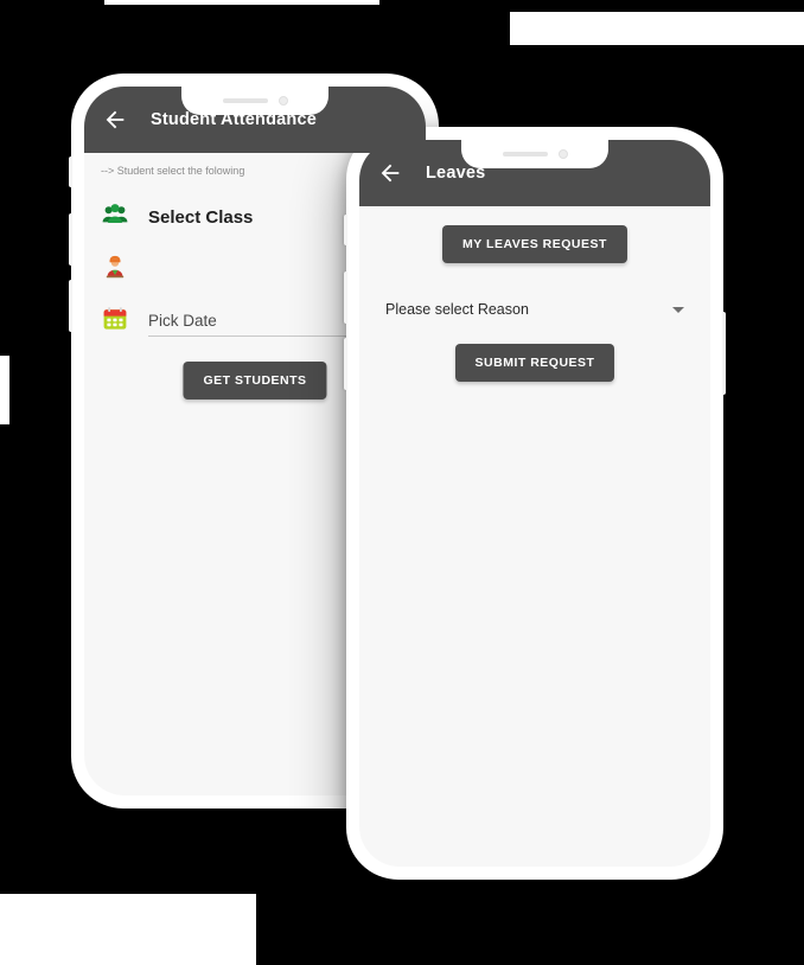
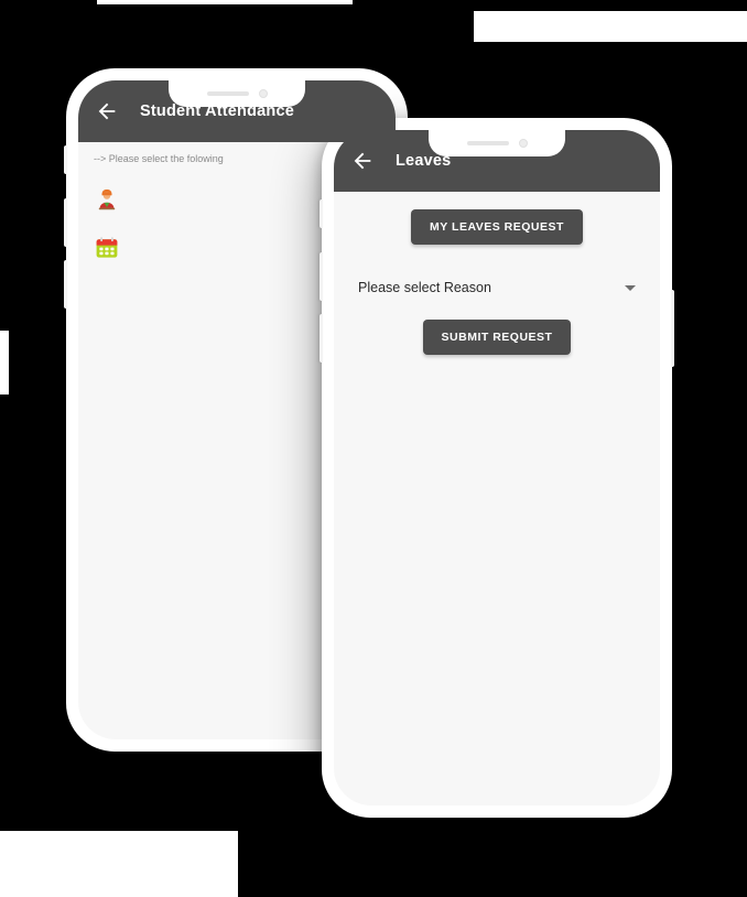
  Student Attendance
- --> Student select the folowing
+ --> Please select the folowing
- Select Class
- Pick Date
- GET STUDENTS
  Leaves
  MY LEAVES REQUEST
  Please select Reason
  SUBMIT REQUEST
